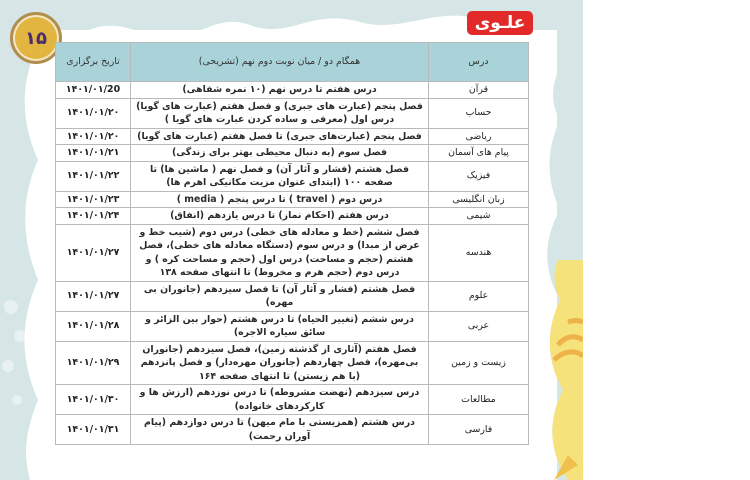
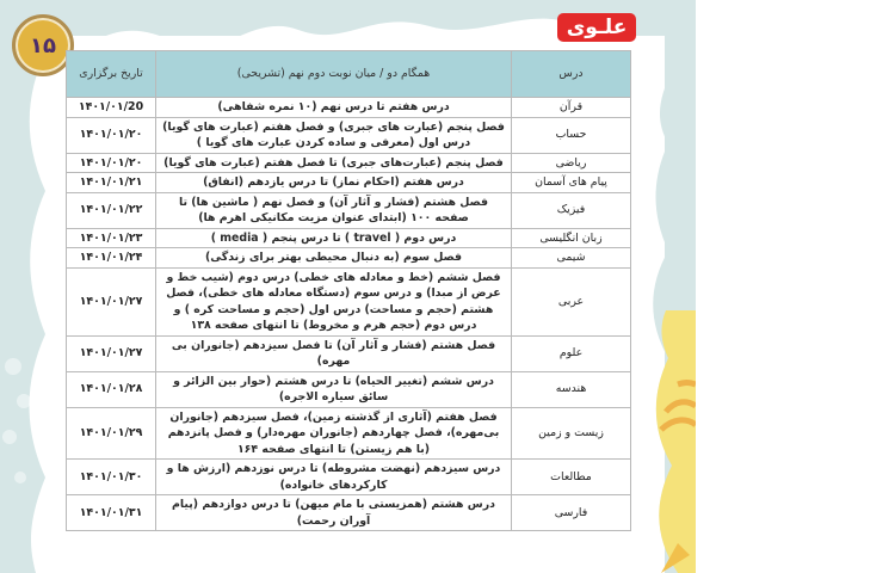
  ۱۵
  علـوی
  درس	همگام دو / میان نوبت دوم نهم (تشریحی)	تاریخ برگزاری
  قرآن	درس هفتم تا درس نهم (۱۰ نمره شفاهی)	۱۴۰۱/۰۱/20
  حساب	فصل پنجم (عبارت های جبری) و فصل هفتم (عبارت های گویا) درس اول (معرفی و ساده کردن عبارت های گویا )	۱۴۰۱/۰۱/۲۰
  ریاضی	فصل پنجم (عبارت‌های جبری) تا فصل هفتم (عبارت های گویا)	۱۴۰۱/۰۱/۲۰
- پیام های آسمان	فصل سوم (به دنبال محیطی بهتر برای زندگی)	۱۴۰۱/۰۱/۲۱
+ پیام های آسمان	درس هفتم (احکام نماز) تا درس یازدهم (انفاق)	۱۴۰۱/۰۱/۲۱
  فیزیک	فصل هشتم (فشار و آثار آن) و فصل نهم ( ماشین ها) تا صفحه ۱۰۰ (ابتدای عنوان مزیت مکانیکی اهرم ها)	۱۴۰۱/۰۱/۲۲
  زبان انگلیسی	درس دوم ( travel ) تا درس پنجم ( media )	۱۴۰۱/۰۱/۲۳
- شیمی	درس هفتم (احکام نماز) تا درس یازدهم (انفاق)	۱۴۰۱/۰۱/۲۴
+ شیمی	فصل سوم (به دنبال محیطی بهتر برای زندگی)	۱۴۰۱/۰۱/۲۴
- هندسه	فصل ششم (خط و معادله های خطی) درس دوم (شیب خط و عرض از مبدا) و درس سوم (دستگاه معادله های خطی)، فصل هشتم (حجم و مساحت) درس اول (حجم و مساحت کره ) و درس دوم (حجم هرم و مخروط) تا انتهای صفحه ۱۳۸	۱۴۰۱/۰۱/۲۷
+ عربی	فصل ششم (خط و معادله های خطی) درس دوم (شیب خط و عرض از مبدا) و درس سوم (دستگاه معادله های خطی)، فصل هشتم (حجم و مساحت) درس اول (حجم و مساحت کره ) و درس دوم (حجم هرم و مخروط) تا انتهای صفحه ۱۳۸	۱۴۰۱/۰۱/۲۷
  علوم	فصل هشتم (فشار و آثار آن) تا فصل سیزدهم (جانوران بی مهره)	۱۴۰۱/۰۱/۲۷
- عربی	درس ششم (تغییر الحیاه) تا درس هشتم (حوار بین الزائر و سائق سیاره الاجره)	۱۴۰۱/۰۱/۲۸
+ هندسه	درس ششم (تغییر الحیاه) تا درس هشتم (حوار بین الزائر و سائق سیاره الاجره)	۱۴۰۱/۰۱/۲۸
  زیست و زمین	فصل هفتم (آثاری از گذشته زمین)، فصل سیزدهم (جانوران بی‌مهره)، فصل چهاردهم (جانوران مهره‌دار) و فصل پانزدهم (با هم زیستن) تا انتهای صفحه ۱۶۴	۱۴۰۱/۰۱/۲۹
  مطالعات	درس سیزدهم (نهضت مشروطه) تا درس نوزدهم (ارزش ها و کارکردهای خانواده)	۱۴۰۱/۰۱/۳۰
  فارسی	درس هشتم (همزیستی با مام میهن) تا درس دوازدهم (پیام آوران رحمت)	۱۴۰۱/۰۱/۳۱
